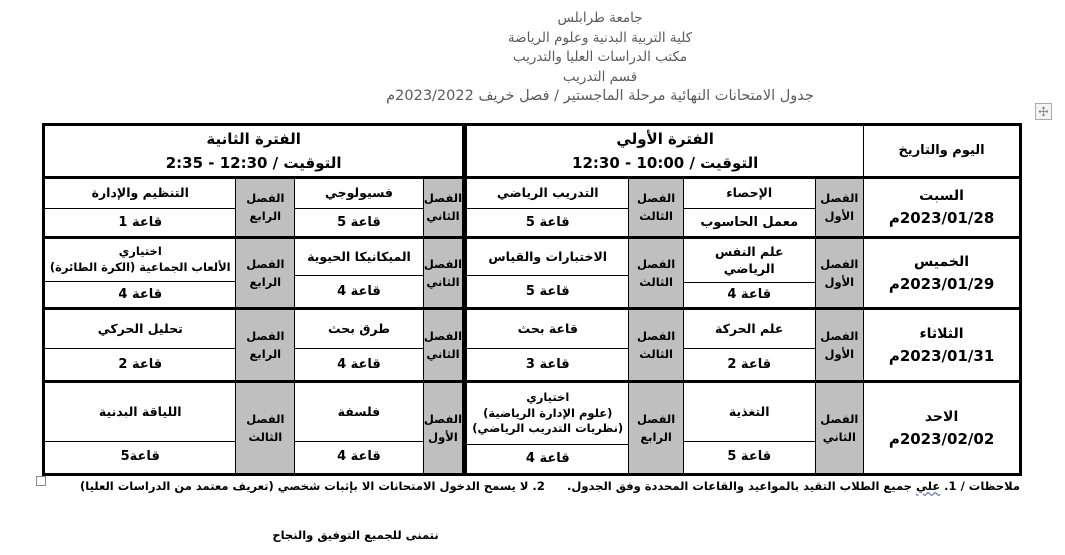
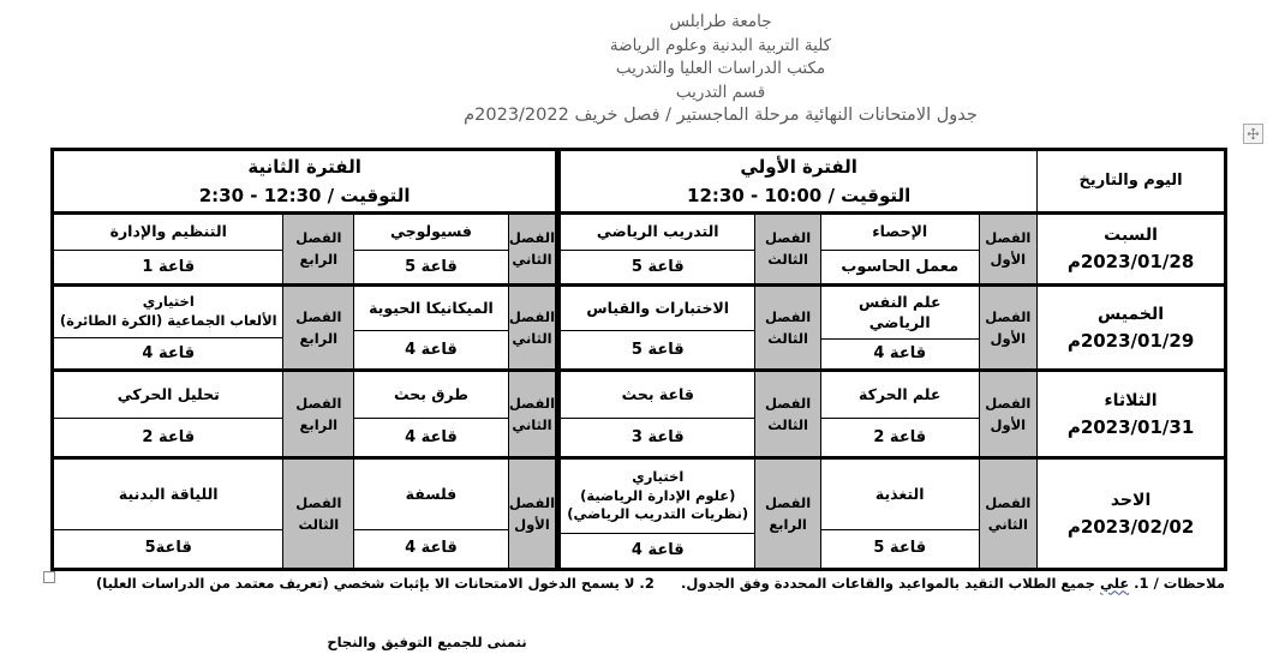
  جامعة طرابلس
  كلية التربية البدنية وعلوم الرياضة
  مكتب الدراسات العليا والتدريب
  قسم التدريب
  جدول الامتحانات النهائية مرحلة الماجستير / فصل خريف 2023/2022م
- اليوم والتاريخ	الفترة الأولي التوقيت / 10:00 - 12:30	الفترة الثانية التوقيت / 12:30 - 2:35
+ اليوم والتاريخ	الفترة الأولي التوقيت / 10:00 - 12:30	الفترة الثانية التوقيت / 12:30 - 2:30
  السبت 2023/01/28م	الفصل الأول	الإحصاء معمل الحاسوب	الفصل الثالث	التدريب الرياضي قاعة 5	الفصل الثاني	فسيولوجي قاعة 5	الفصل الرابع	التنظيم والإدارة قاعة 1
  الخميس 2023/01/29م	الفصل الأول	علم النفس الرياضي قاعة 4	الفصل الثالث	الاختبارات والقياس قاعة 5	الفصل الثاني	الميكانيكا الحيوية قاعة 4	الفصل الرابع	اختياري الألعاب الجماعية (الكرة الطائرة) قاعة 4
  الثلاثاء 2023/01/31م	الفصل الأول	علم الحركة قاعة 2	الفصل الثالث	قاعة بحث قاعة 3	الفصل الثاني	طرق بحث قاعة 4	الفصل الرابع	تحليل الحركي قاعة 2
  الاحد 2023/02/02م	الفصل الثاني	التغذية قاعة 5	الفصل الرابع	اختياري (علوم الإدارة الرياضية) (نظريات التدريب الرياضي) قاعة 4	الفصل الأول	فلسفة قاعة 4	الفصل الثالث	اللياقة البدنية قاعة5
  ملاحظات / 1. علي جميع الطلاب التقيد بالمواعيد والقاعات المحددة وفق الجدول.
  2. لا يسمح الدخول الامتحانات الا بإثبات شخصي (تعريف معتمد من الدراسات العليا)
  نتمنى للجميع التوفيق والنجاح
